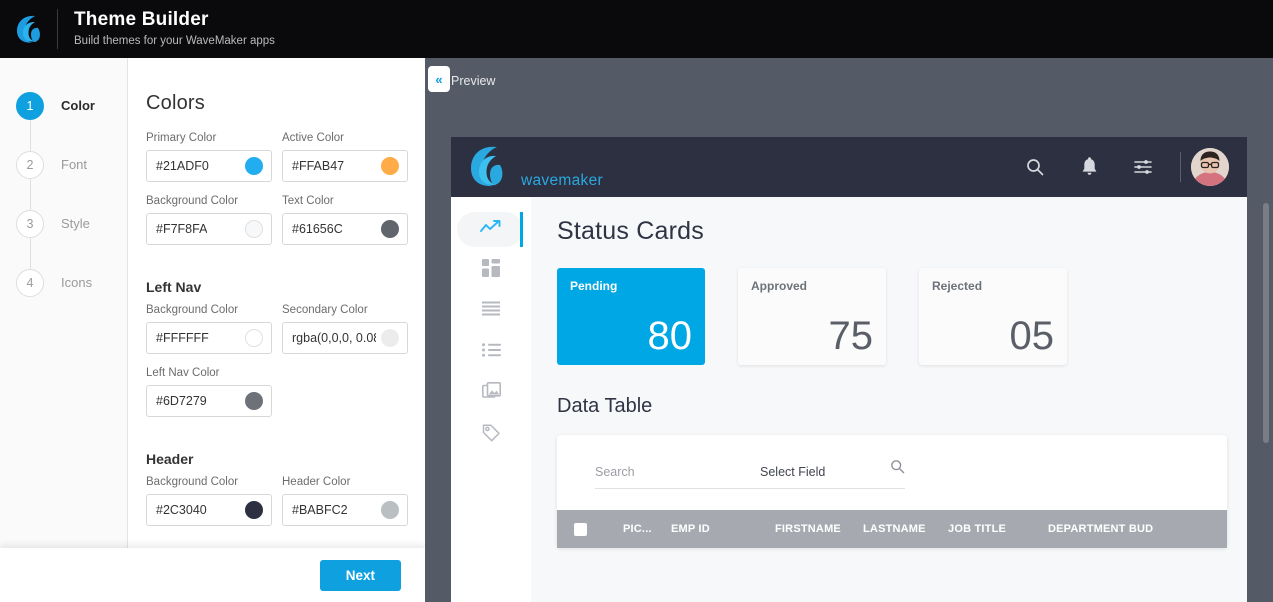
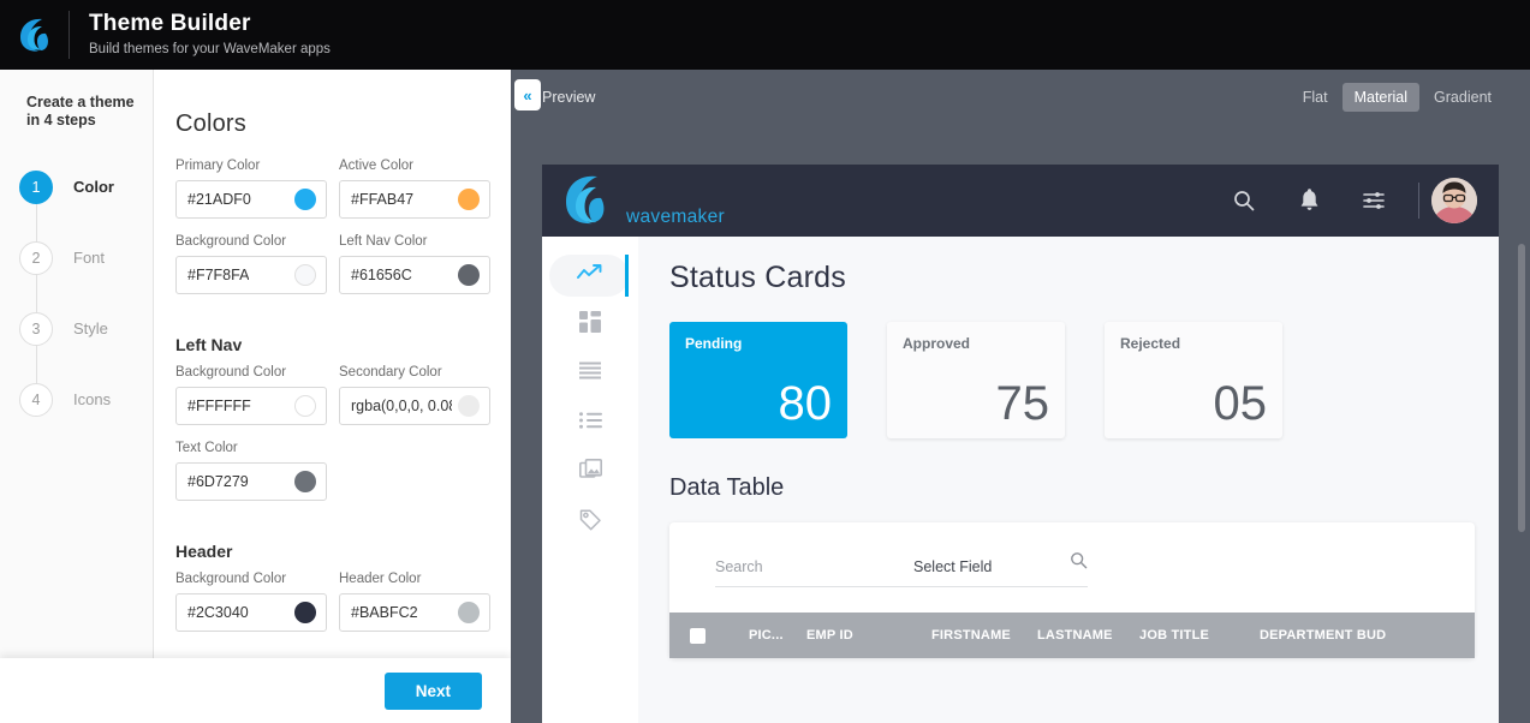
  Theme Builder
  Build themes for your WaveMaker apps
+ Create a theme
+ in 4 steps
  1
  Color
  2
  Font
  3
  Style
  4
  Icons
  Colors
  Primary Color
  #21ADF0
  Active Color
  #FFAB47
  Background Color
  #F7F8FA
- Text Color
+ Left Nav Color
  #61656C
  Left Nav
  Background Color
  #FFFFFF
  Secondary Color
  rgba(0,0,0, 0.0
- Left Nav Color
+ Text Color
  #6D7279
  Header
  Background Color
  #2C3040
  Header Color
  #BABFC2
  Next
  «
  Preview
+ Flat
+ Material
+ Gradient
  wavemaker
  Status Cards
  Pending
  80
  Approved
  75
  Rejected
  05
  Data Table
  Search
  Select Field
  PIC...
  EMP ID
  FIRSTNAME
  LASTNAME
  JOB TITLE
  DEPARTMENT BUD
